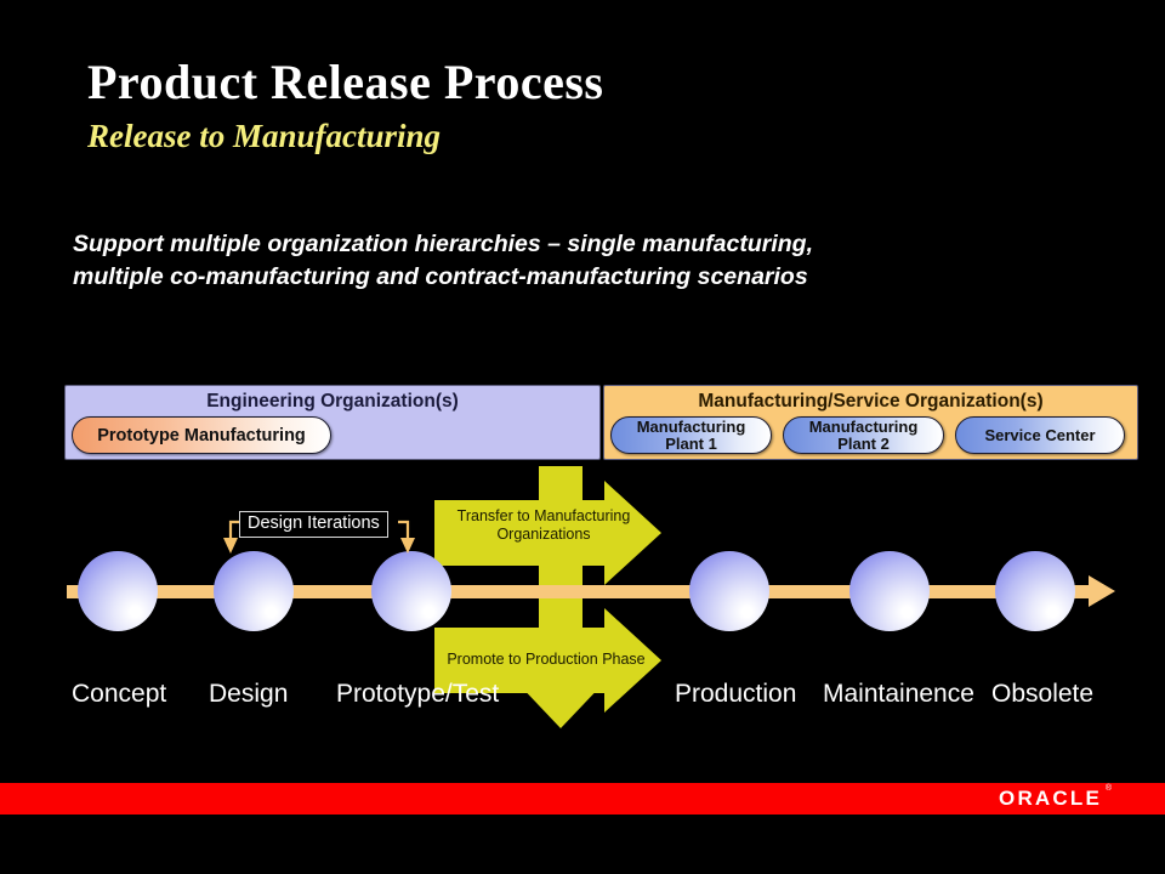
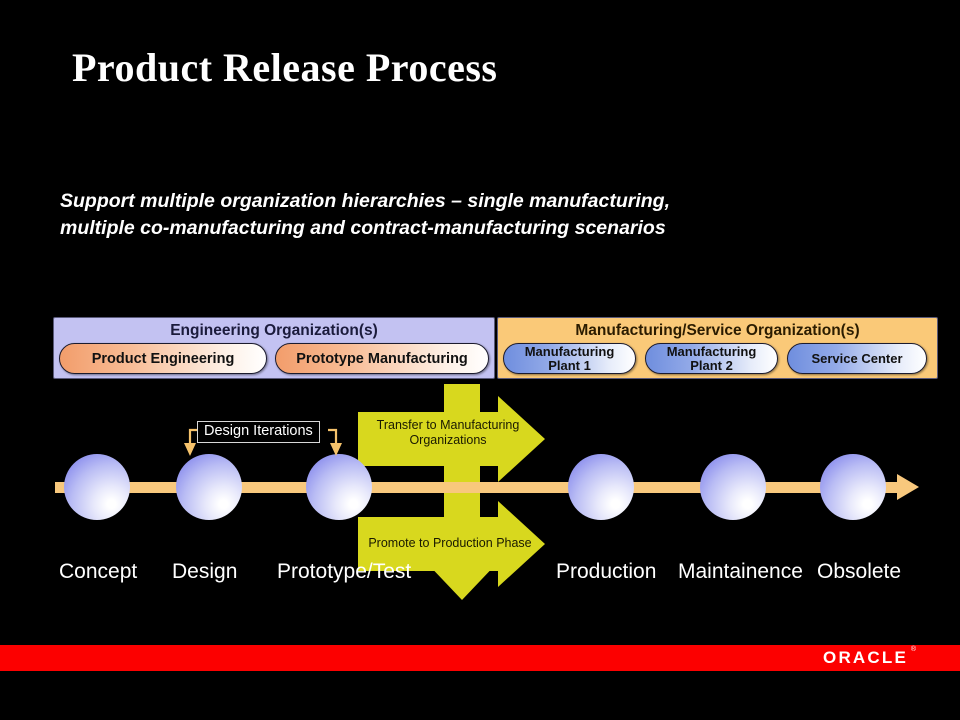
  Product Release Process
- Release to Manufacturing
  Support multiple organization hierarchies – single manufacturing,
  multiple co-manufacturing and contract-manufacturing scenarios
  Engineering Organization(s)
+ Product Engineering
  Prototype Manufacturing
  Manufacturing/Service Organization(s)
  Manufacturing
  Plant 1
  Manufacturing
  Plant 2
  Service Center
  Transfer to Manufacturing
  Organizations
  Promote to Production Phase
  Design Iterations
  Concept
  Design
  Prototype/Test
  Production
  Maintainence
  Obsolete
  ORACLE
